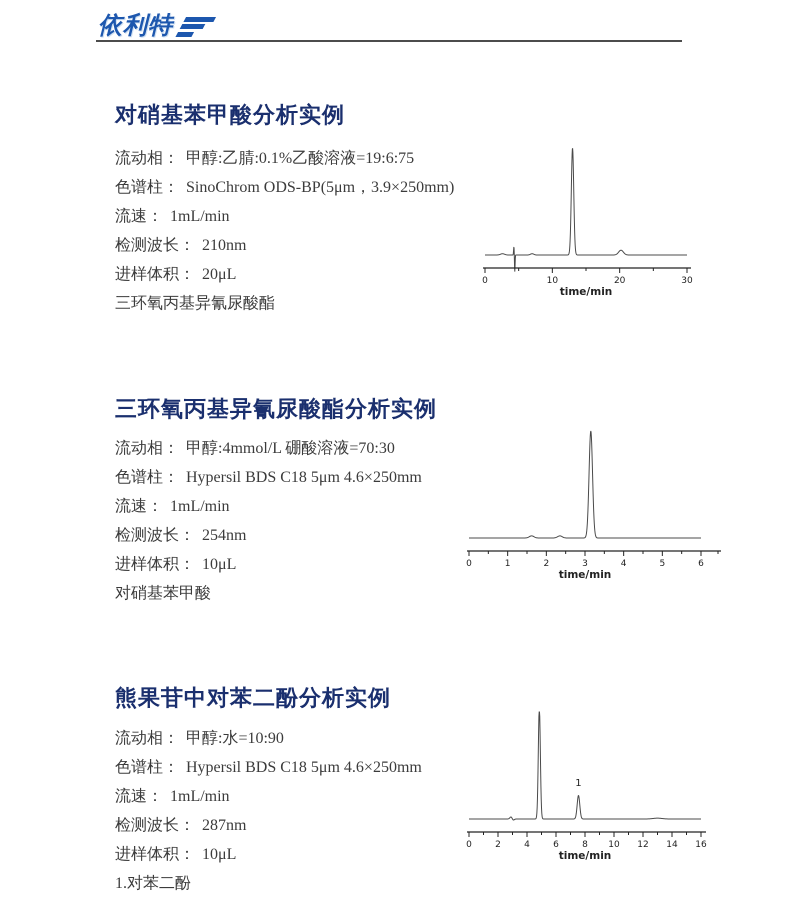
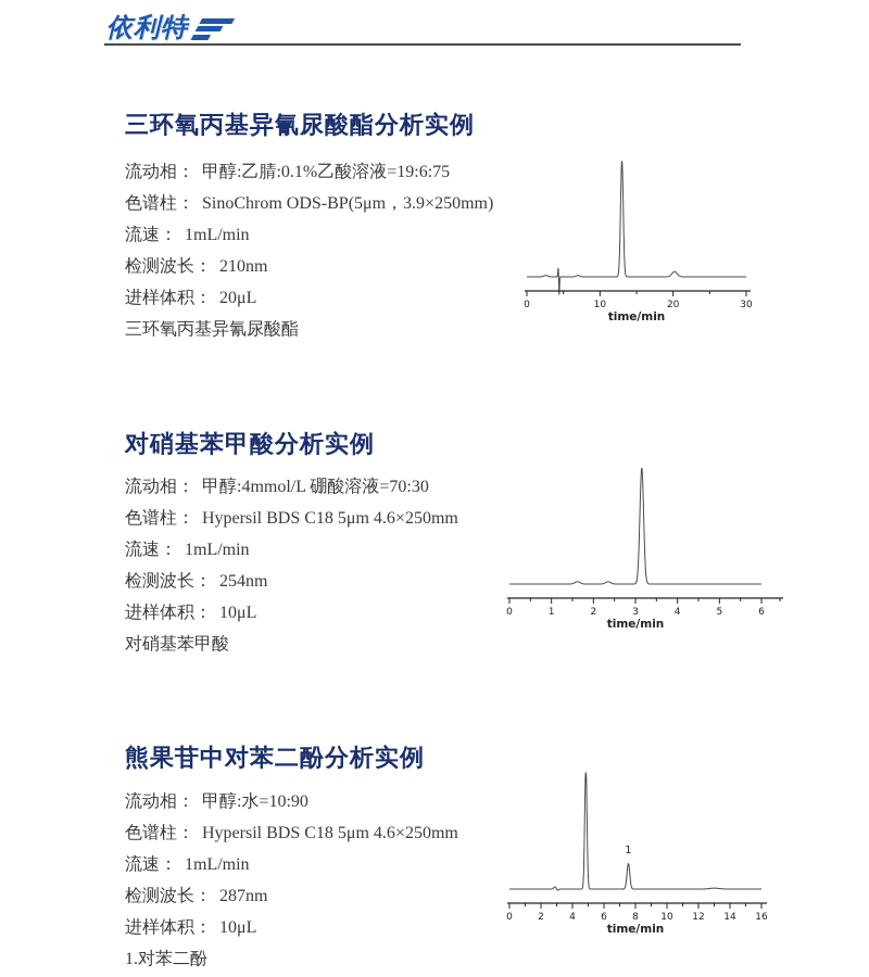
  依利特
- 对硝基苯甲酸分析实例
+ 三环氧丙基异氰尿酸酯分析实例
  流动相： 甲醇:乙腈:0.1%乙酸溶液=19:6:75
  色谱柱： SinoChrom ODS-BP(5μm，3.9×250mm)
  流速： 1mL/min
  检测波长： 210nm
  进样体积： 20μL
  三环氧丙基异氰尿酸酯
  0
  10
  20
  30
  time/min
- 三环氧丙基异氰尿酸酯分析实例
+ 对硝基苯甲酸分析实例
  流动相： 甲醇:4mmol/L 硼酸溶液=70:30
  色谱柱： Hypersil BDS C18 5μm 4.6×250mm
  流速： 1mL/min
  检测波长： 254nm
  进样体积： 10μL
  对硝基苯甲酸
  0
  1
  2
  3
  4
  5
  6
  time/min
  熊果苷中对苯二酚分析实例
  流动相： 甲醇:水=10:90
  色谱柱： Hypersil BDS C18 5μm 4.6×250mm
  流速： 1mL/min
  检测波长： 287nm
  进样体积： 10μL
  1.对苯二酚
  0
  2
  4
  6
  8
  10
  12
  14
  16
  time/min
  1
